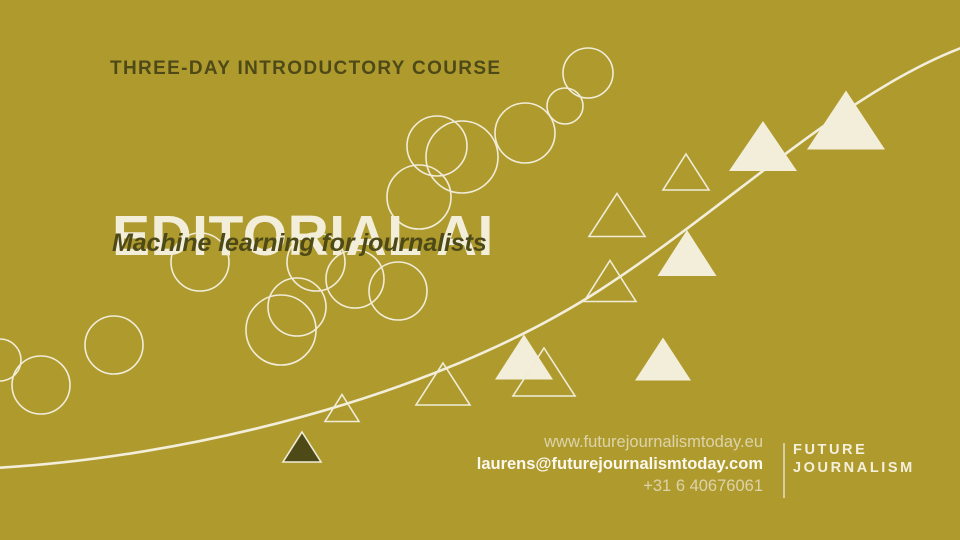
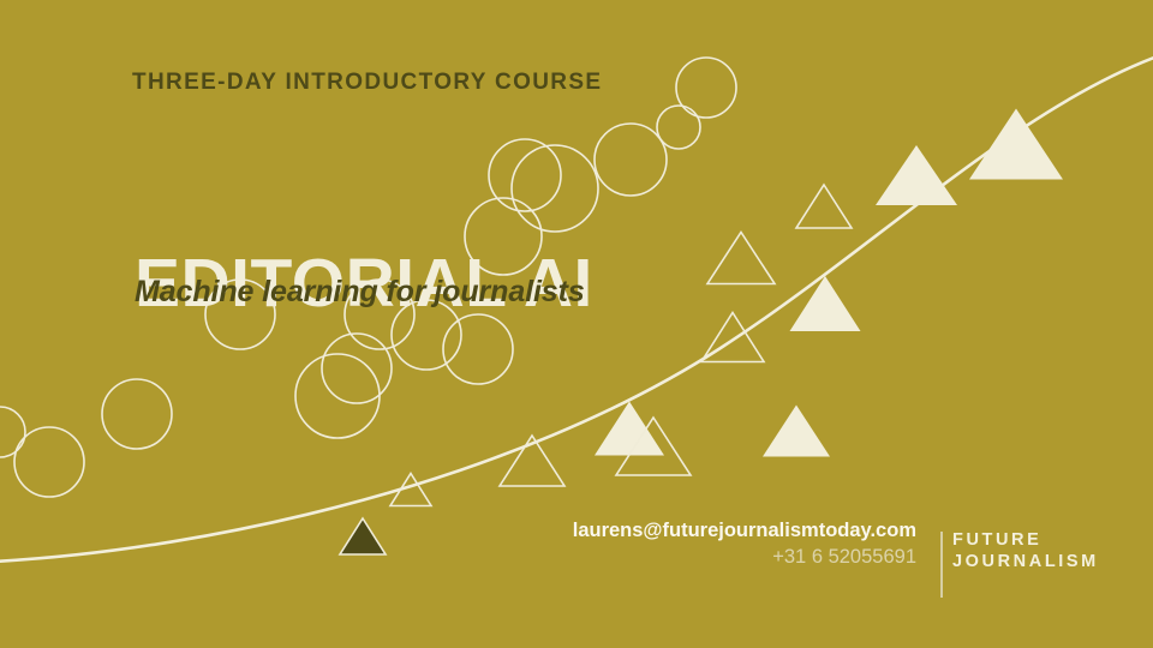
  THREE-DAY INTRODUCTORY COURSE
  EDITORIAL AI
  Machine learning for journalists
- www.futurejournalismtoday.eu
  laurens@futurejournalismtoday.com
- +31 6 40676061
+ +31 6 52055691
  FUTURE
  JOURNALISM
